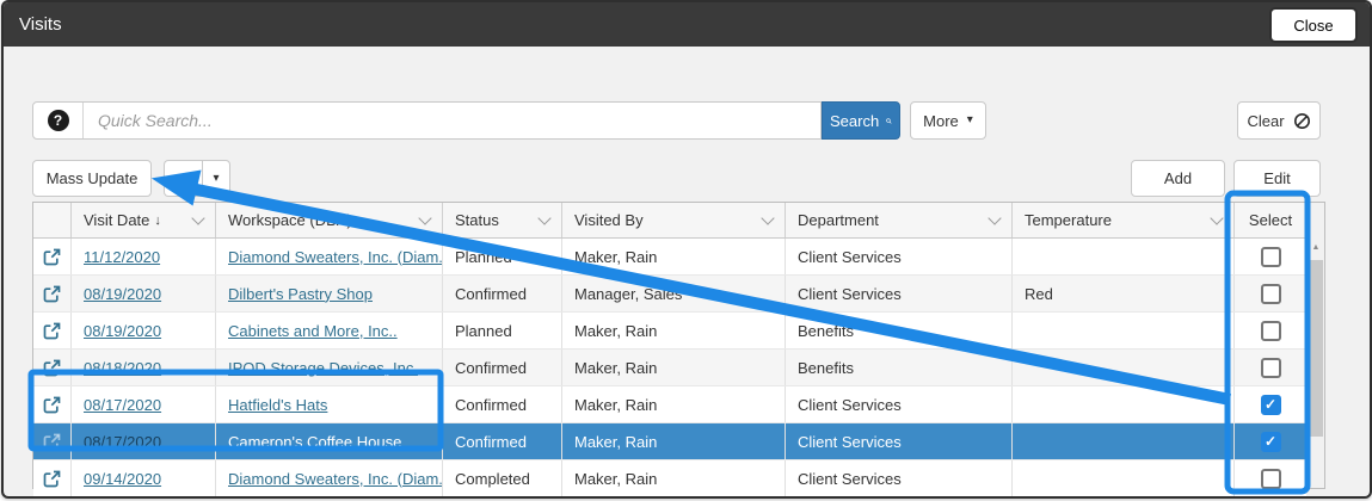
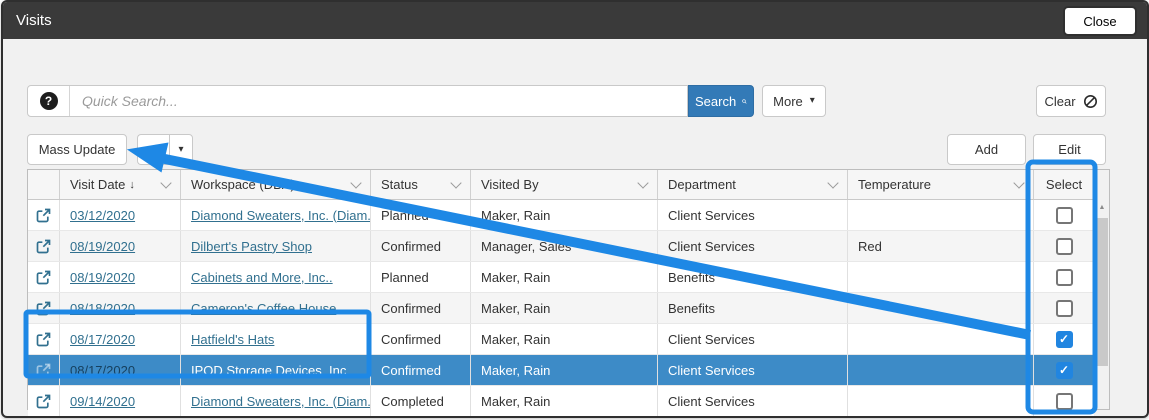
  Visits
  Close
  ?
  Quick Search...
  Search
  More
  ▾
  Clear
  Mass Update
  ▾
  Add
  Edit
  Visit Date
  ↓
  Workspace (
  Status
  Visited By
  Department
  Temperature
  Select
- 11/12/2020
+ 03/12/2020
  Diamond Sweaters, Inc. (Diam.
  Plann
  Maker, Rain
  Client Services
  08/19/2020
  Dilbert's Pastry Shop
  Confirmed
  Manager, Sale
  Client Services
  Red
  08/19/2020
  Cabinets and More, Inc..
  Planned
  Maker, Rain
  Benefits
  08/18/2020
- IPOD Storage Devices, Inc.
+ Cameron's Coffee House
  Confirmed
  Maker, Rain
  Benefits
  08/17/2020
  Hatfield's Hats
  Confirmed
  Maker, Rain
  Client Services
  ✓
  08/17/2020
- Cameron's Coffee House
+ IPOD Storage Devices, Inc.
  Confirmed
  Maker, Rain
  Client Services
  ✓
  09/14/2020
  Diamond Sweaters, Inc. (Diam.
  Completed
  Maker, Rain
  Client Services
